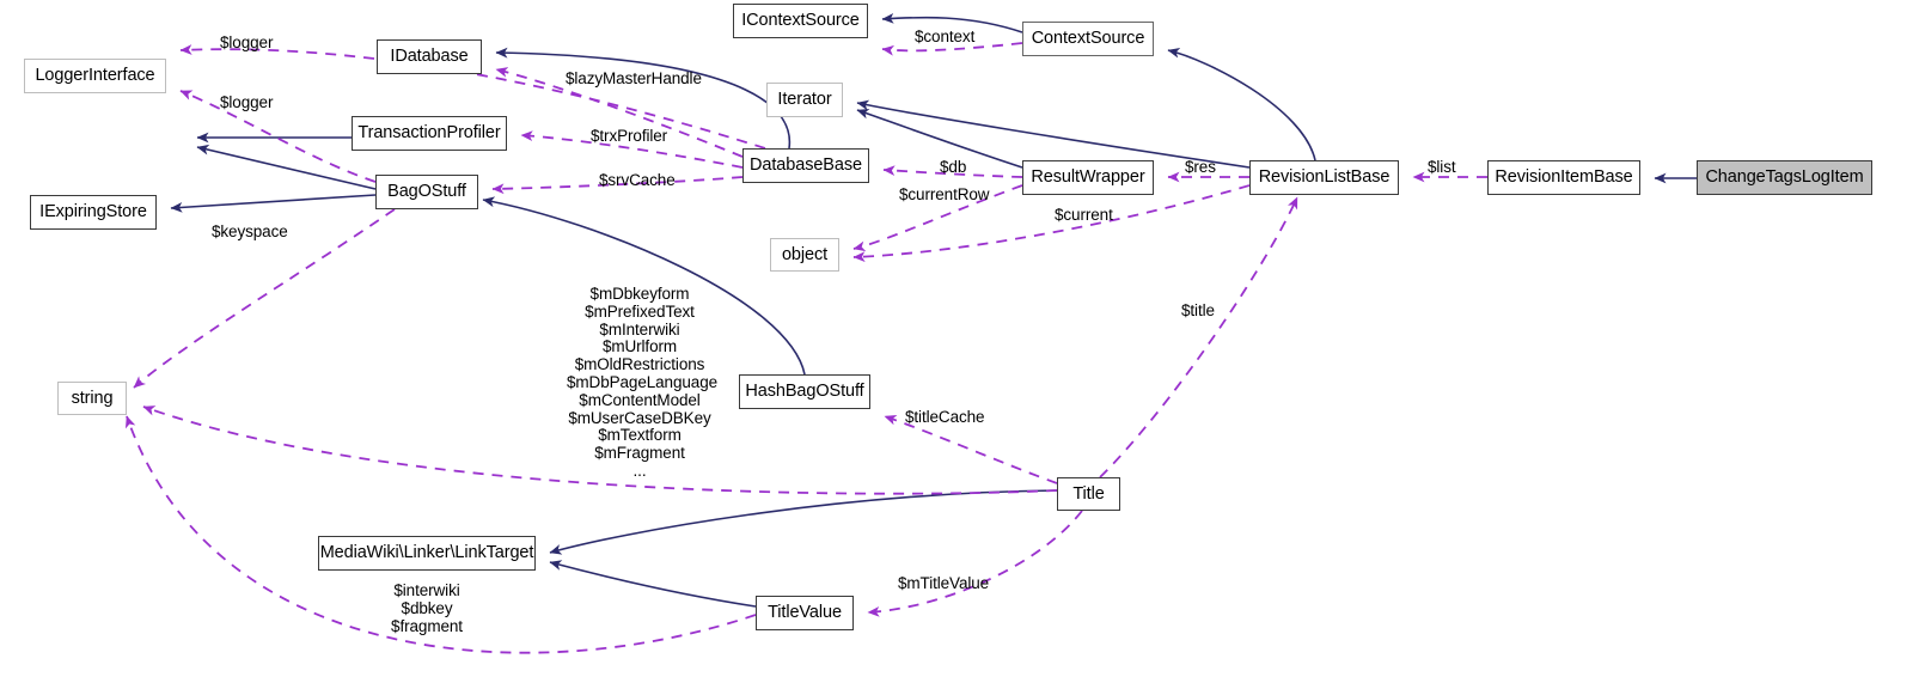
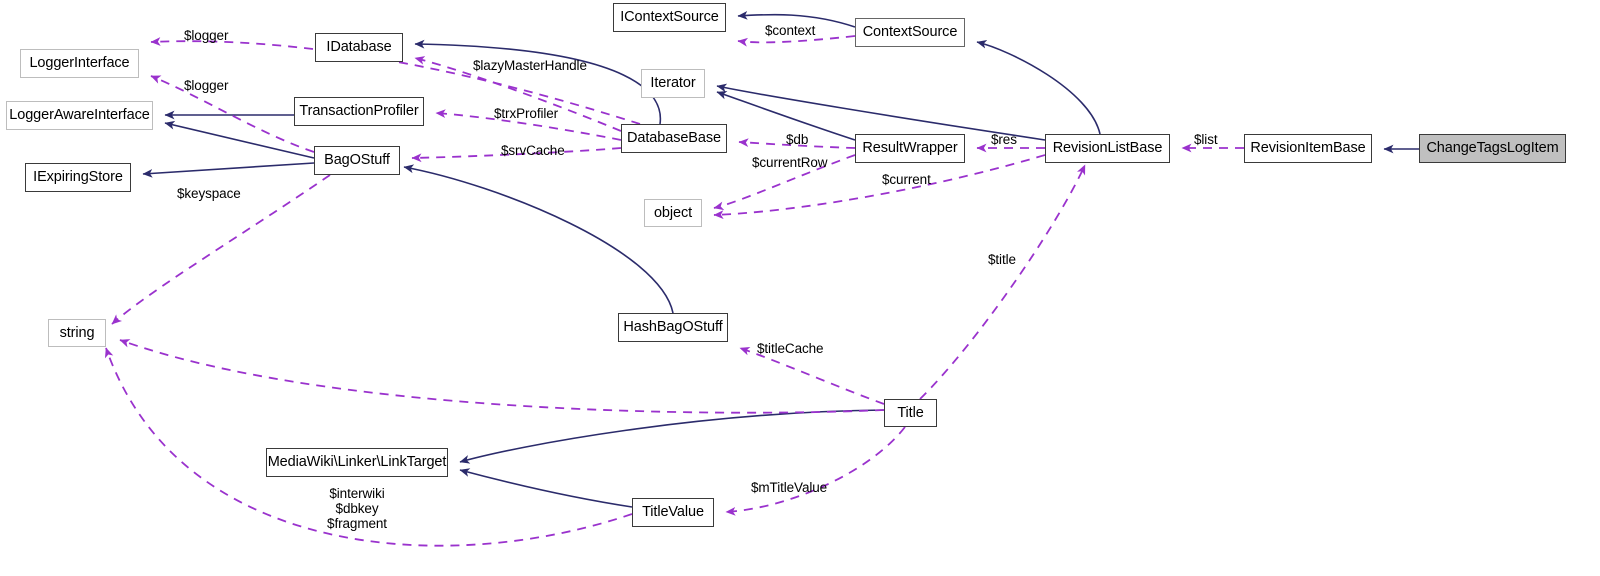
  LoggerInterface
+ LoggerAwareInterface
  IExpiringStore
  string
  IDatabase
  TransactionProfiler
  BagOStuff
  IContextSource
  ContextSource
  Iterator
  DatabaseBase
  ResultWrapper
  object
  RevisionListBase
  RevisionItemBase
  ChangeTagsLogItem
  HashBagOStuff
  Title
  MediaWiki\Linker\LinkTarget
  TitleValue
  $logger
  $logger
  $keyspace
  $lazyMasterHandle
  $trxProfiler
  $srvCache
  $context
  $db
  $currentRow
  $current
  $res
  $list
  $title
  $titleCache
  $mTitleValue
- $mDbkeyform
- $mPrefixedText
- $mInterwiki
- $mUrlform
- $mOldRestrictions
- $mDbPageLanguage
- $mContentModel
- $mUserCaseDBKey
- $mTextform
- $mFragment
- ...
  $interwiki
  $dbkey
  $fragment
